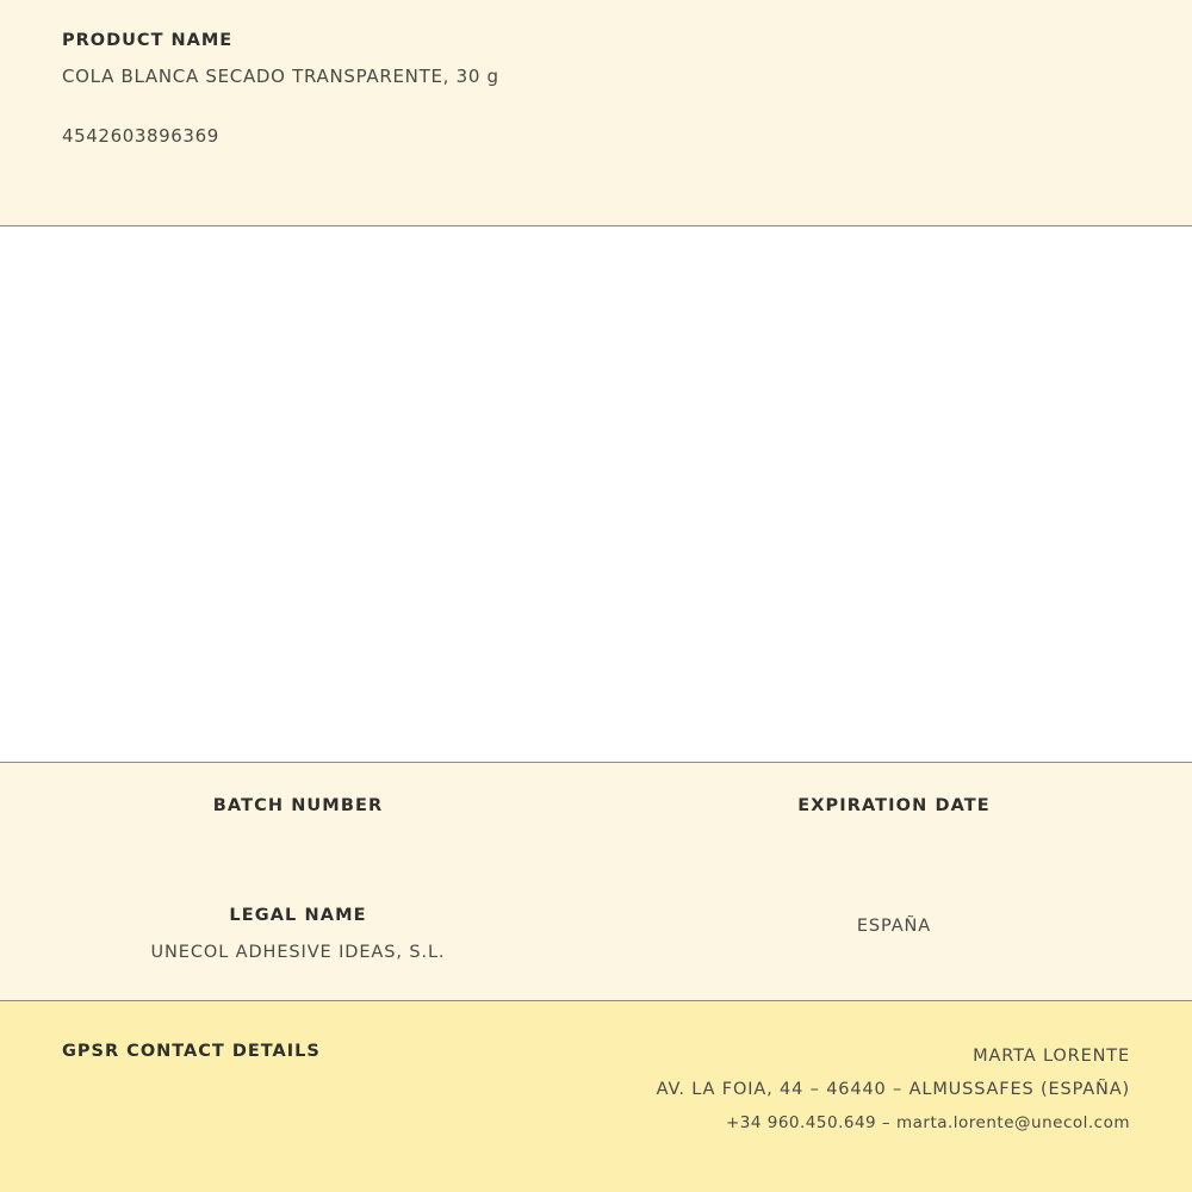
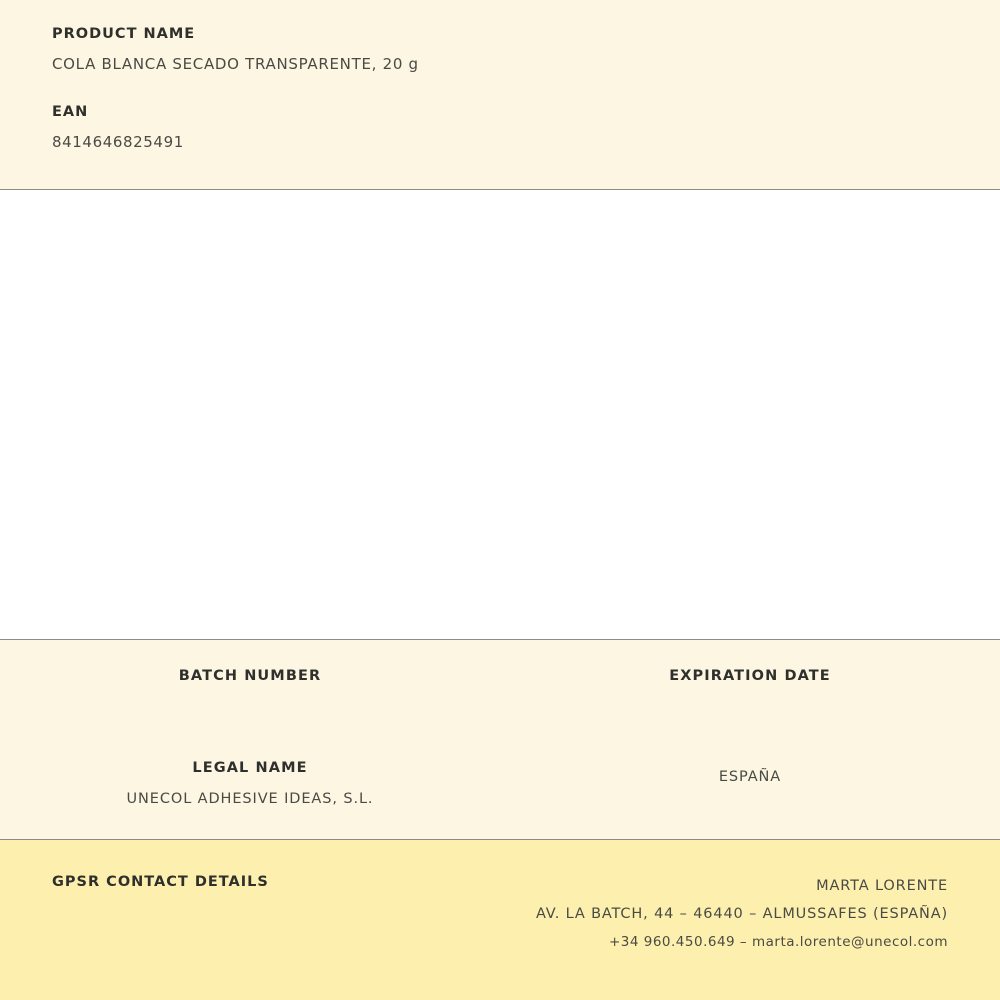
  PRODUCT NAME
- COLA BLANCA SECADO TRANSPARENTE, 30 g
+ COLA BLANCA SECADO TRANSPARENTE, 20 g
+ EAN
- 4542603896369
+ 8414646825491
  BATCH NUMBER
  EXPIRATION DATE
  LEGAL NAME
  UNECOL ADHESIVE IDEAS, S.L.
  ESPAÑA
  GPSR CONTACT DETAILS
  MARTA LORENTE
- AV. LA FOIA, 44 – 46440 – ALMUSSAFES (ESPAÑA)
+ AV. LA BATCH, 44 – 46440 – ALMUSSAFES (ESPAÑA)
  +34 960.450.649 – marta.lorente@unecol.com
